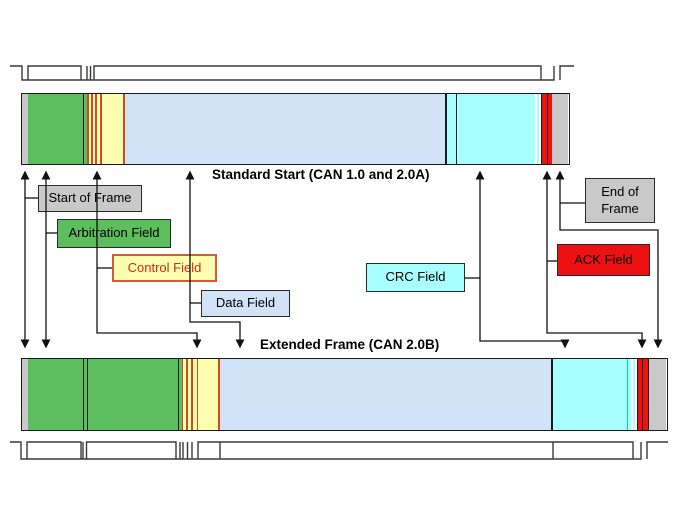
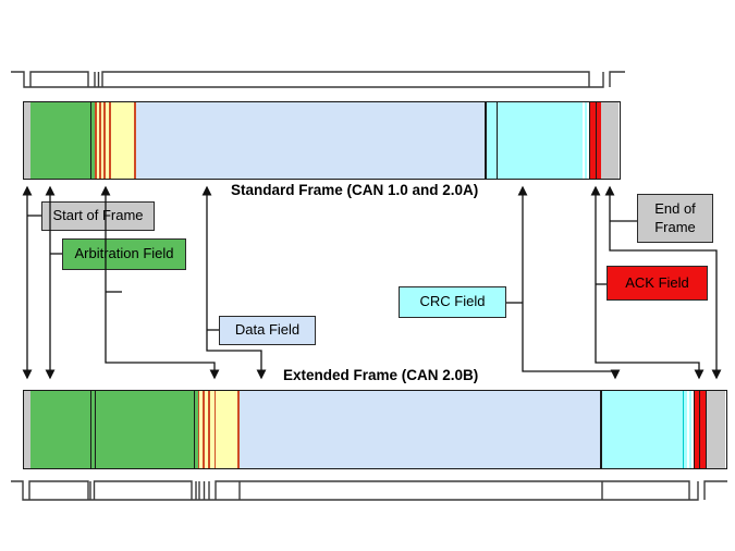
- Standard Start (CAN 1.0 and 2.0A)
+ Standard Frame (CAN 1.0 and 2.0A)
  Extended Frame (CAN 2.0B)
  Start of Frame
  Arbitation Field
- Control Field
  Data Field
  CRC Field
  ACK Field
  End of
  Frame
